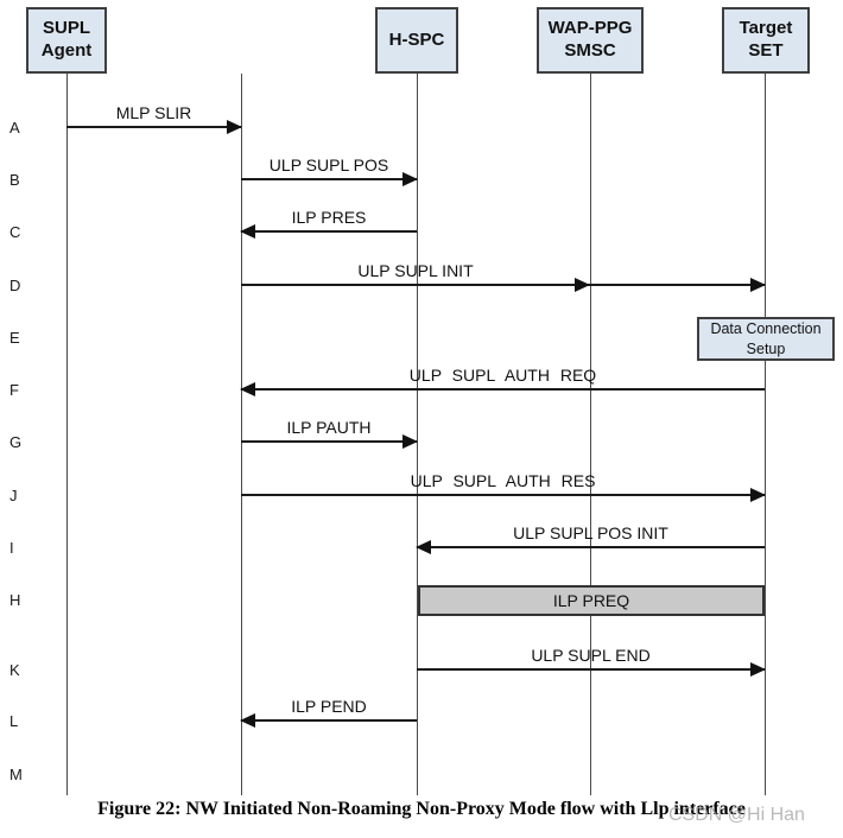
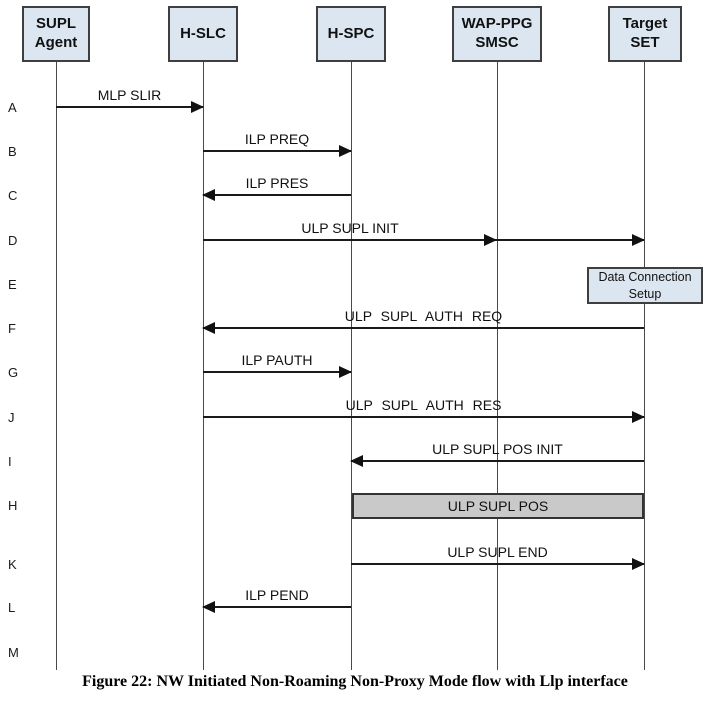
  SUPL
  Agent
+ H-SLC
  H-SPC
  WAP-PPG
  SMSC
  Target
  SET
  A
  B
  C
  D
  E
  F
  G
  J
  I
  H
  K
  L
  M
  MLP SLIR
- ULP SUPL POS
+ ILP PREQ
  ILP PRES
  ULP SUPL INIT
  Data Connection
  Setup
  ULP SUPL AUTH REQ
  ILP PAUTH
  ULP SUPL AUTH RES
  ULP SUPL POS INIT
- ILP PREQ
+ ULP SUPL POS
  ULP SUPL END
  ILP PEND
  Figure 22: NW Initiated Non-Roaming Non-Proxy Mode flow with Llp interface
- CSDN @Hi Han
